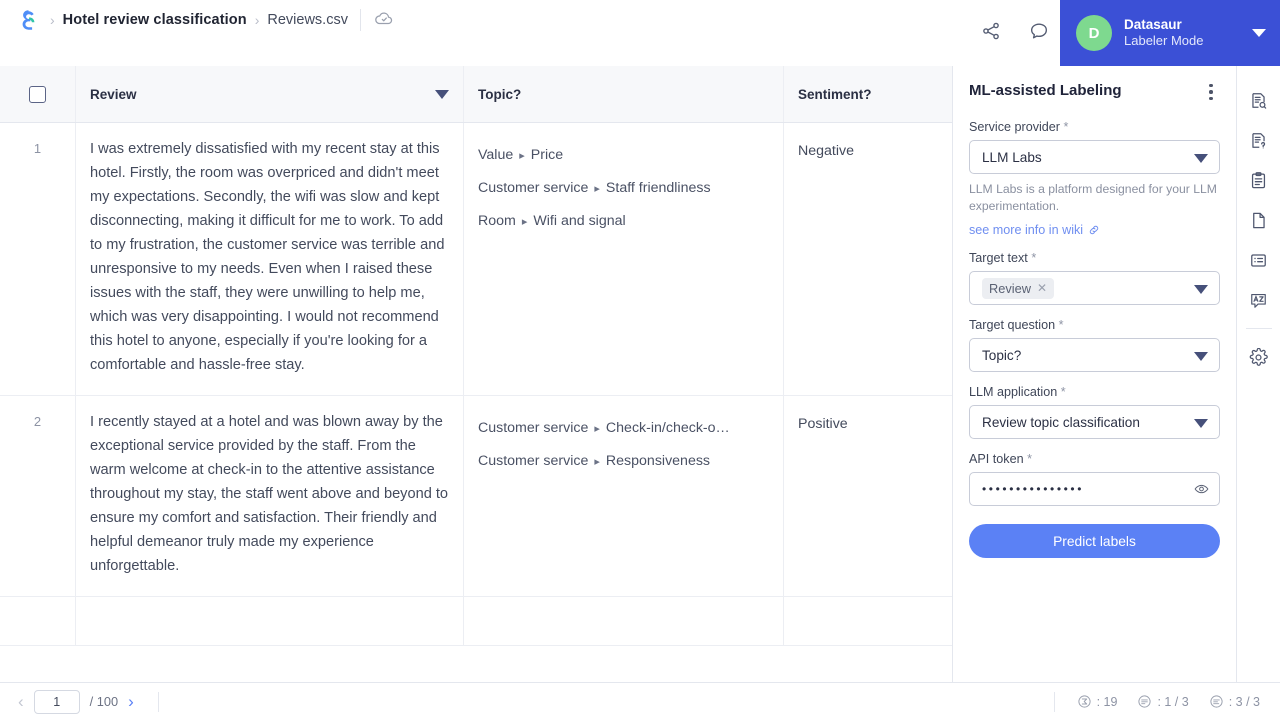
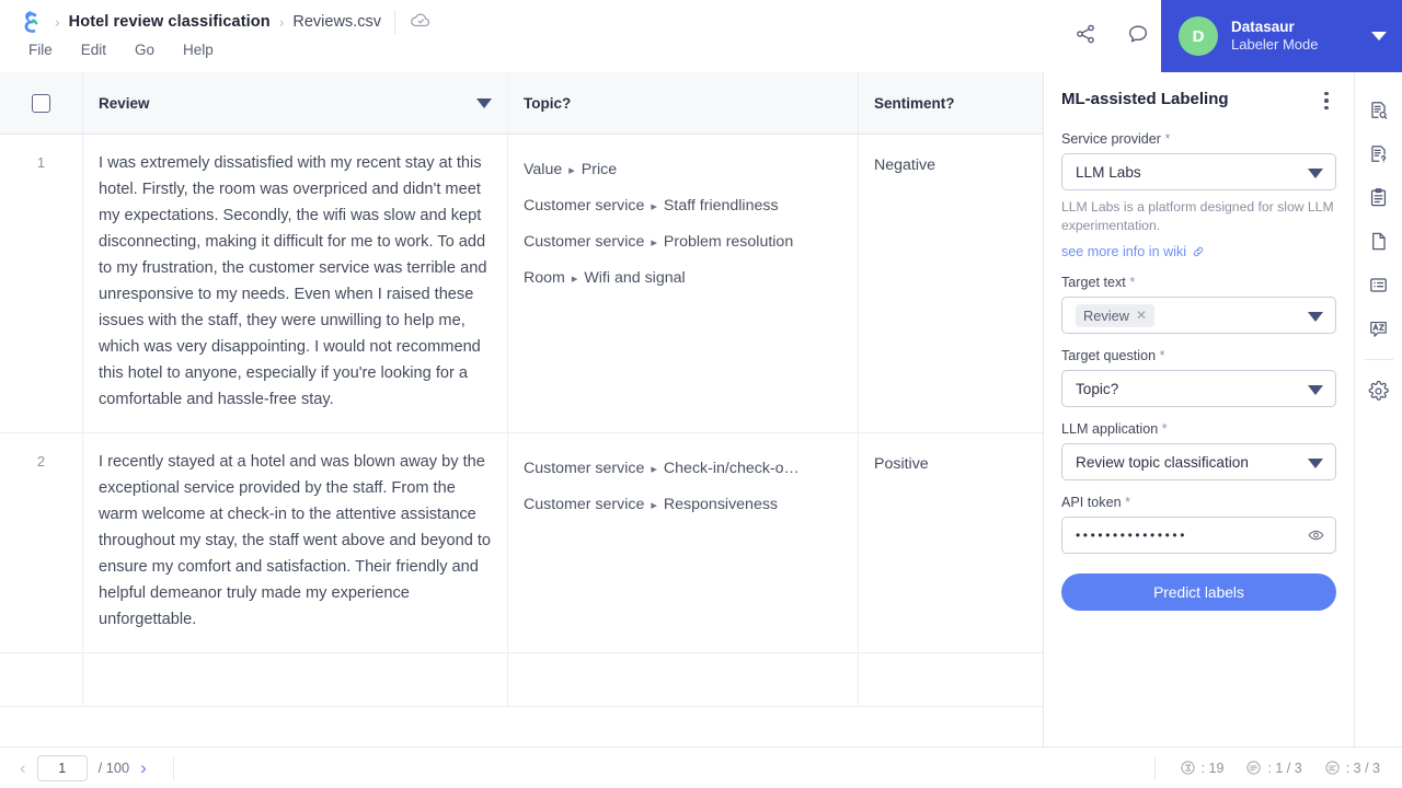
  ›
  Hotel review classification
  ›
  Reviews.csv
+ File
+ Edit
+ Go
+ Help
  D
  Datasaur
  Labeler Mode
  Review
  Topic?
  Sentiment?
  1
  I was extremely dissatisfied with my recent stay at this hotel. Firstly, the room was overpriced and didn't meet my expectations. Secondly, the wifi was slow and kept disconnecting, making it difficult for me to work. To add to my frustration, the customer service was terrible and unresponsive to my needs. Even when I raised these issues with the staff, they were unwilling to help me, which was very disappointing. I would not recommend this hotel to anyone, especially if you're looking for a comfortable and hassle-free stay.
  Value ▸ Price
  Customer service ▸ Staff friendliness
+ Customer service ▸ Problem resolution
  Room ▸ Wifi and signal
  Negative
  2
  I recently stayed at a hotel and was blown away by the exceptional service provided by the staff. From the warm welcome at check-in to the attentive assistance throughout my stay, the staff went above and beyond to ensure my comfort and satisfaction. Their friendly and helpful demeanor truly made my experience unforgettable.
  Customer service ▸ Check-in/check-o…
  Customer service ▸ Responsiveness
  Positive
  ML-assisted Labeling
  Service provider *
  LLM Labs
- LLM Labs is a platform designed for your LLM experimentation.
+ LLM Labs is a platform designed for slow LLM experimentation.
  see more info in wiki
  Target text *
  Review
  ✕
  Target question *
  Topic?
  LLM application *
  Review topic classification
  API token *
  •••••••••••••••
  Predict labels
  ‹
  1
  / 100
  ›
  : 19
  : 1 / 3
  : 3 / 3
